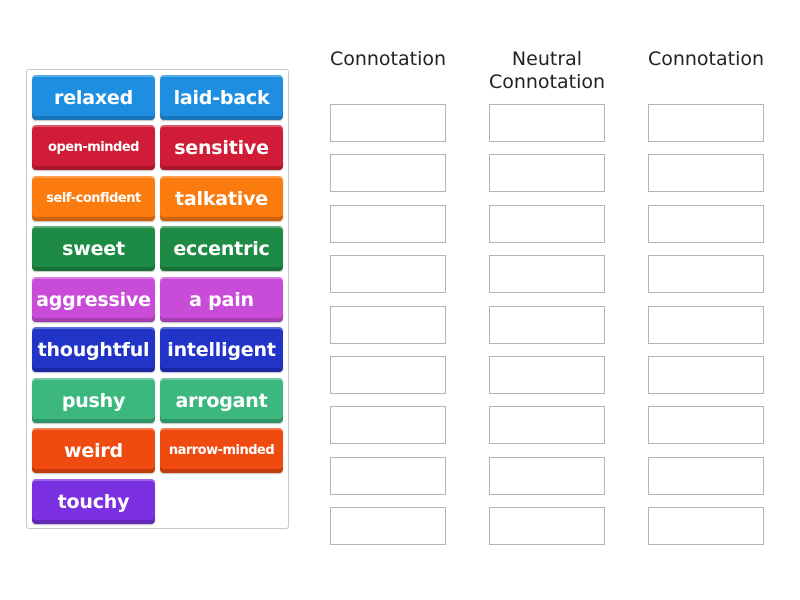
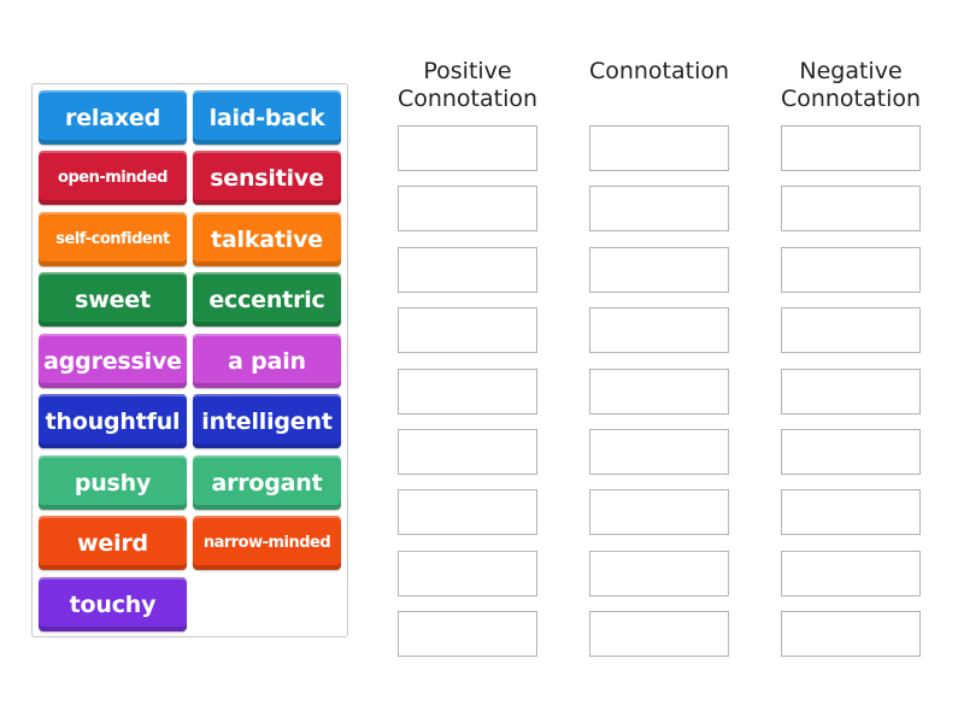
  relaxed
  laid-back
  open-minded
  sensitive
  self-confident
  talkative
  sweet
  eccentric
  aggressive
  a pain
  thoughtful
  intelligent
  pushy
  arrogant
  weird
  narrow-minded
  touchy
+ Positive
  Connotation
- Neutral
  Connotation
+ Negative
  Connotation
